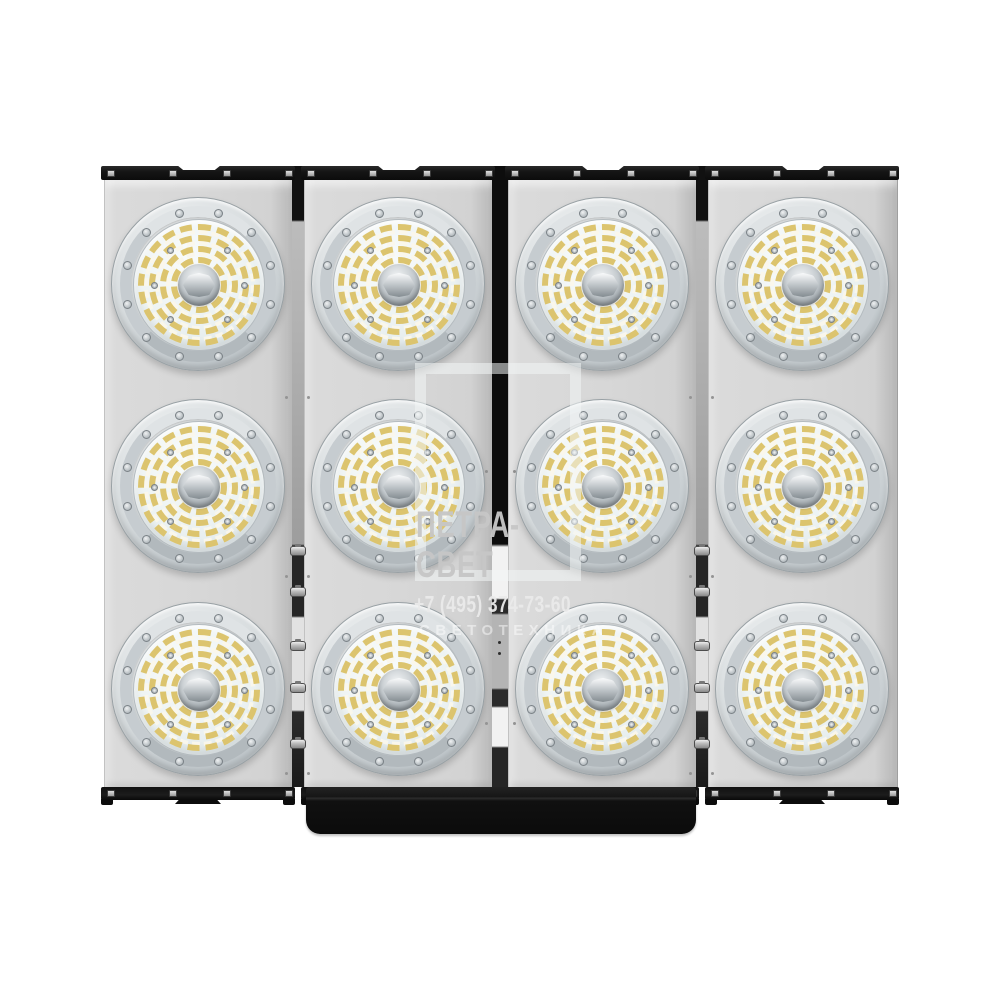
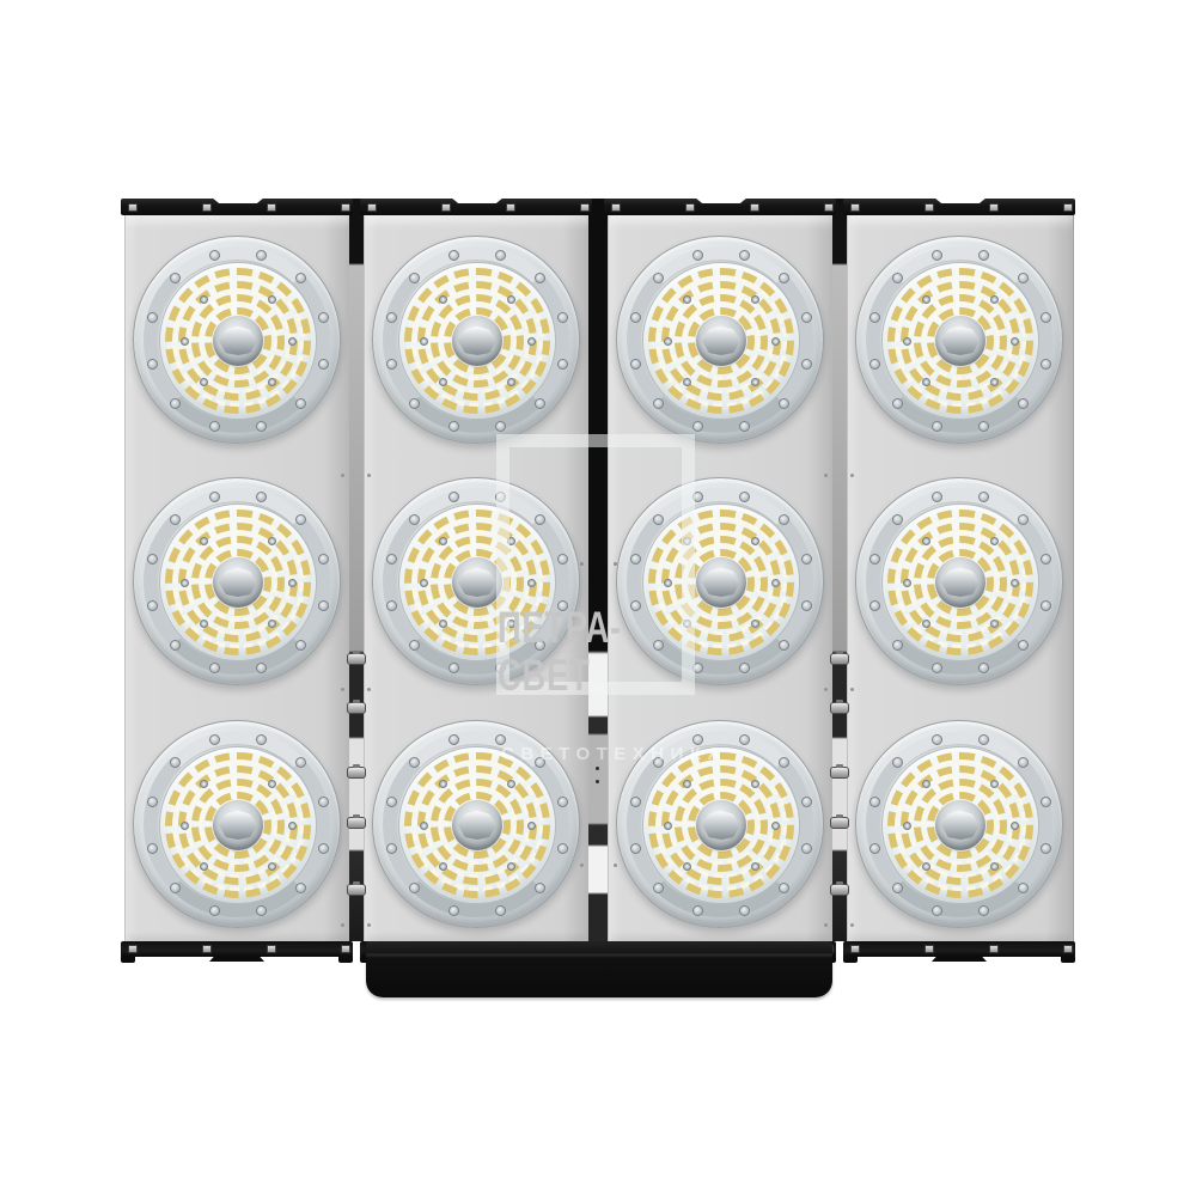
  ПЕТРА-
  СВЕТ
- +7 (495) 374-73-60
  СВЕТОТЕХНИКА
